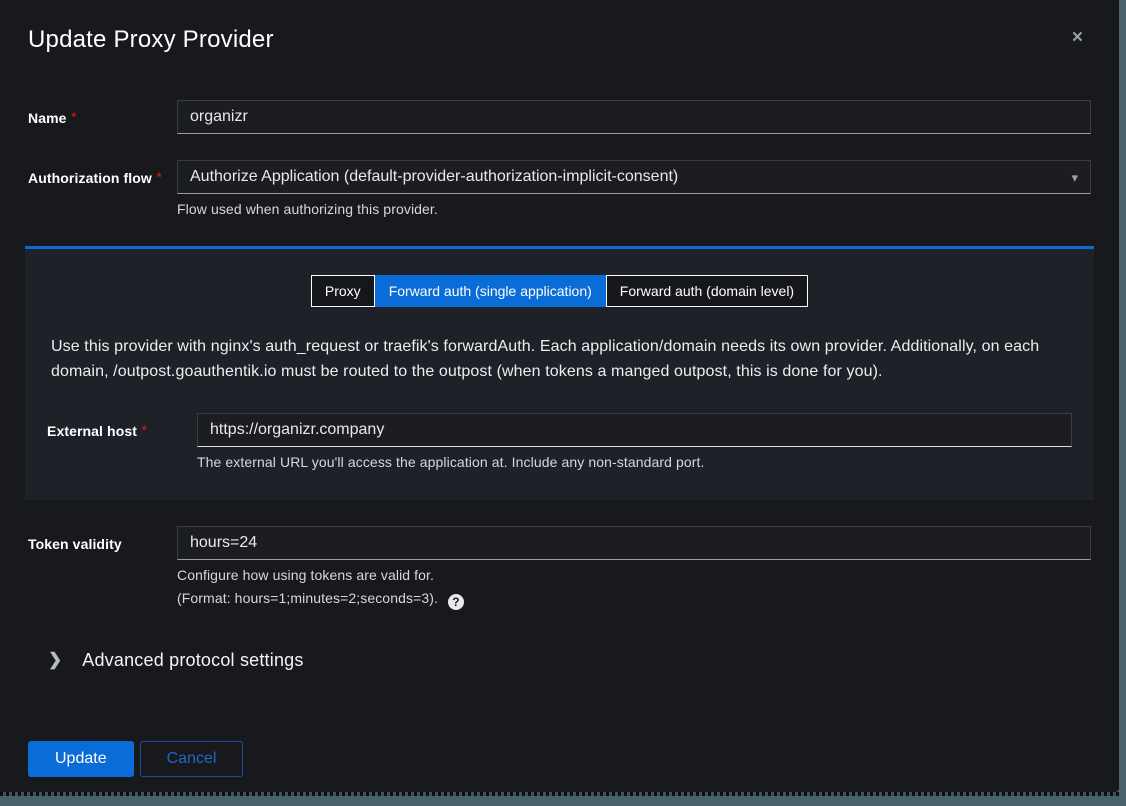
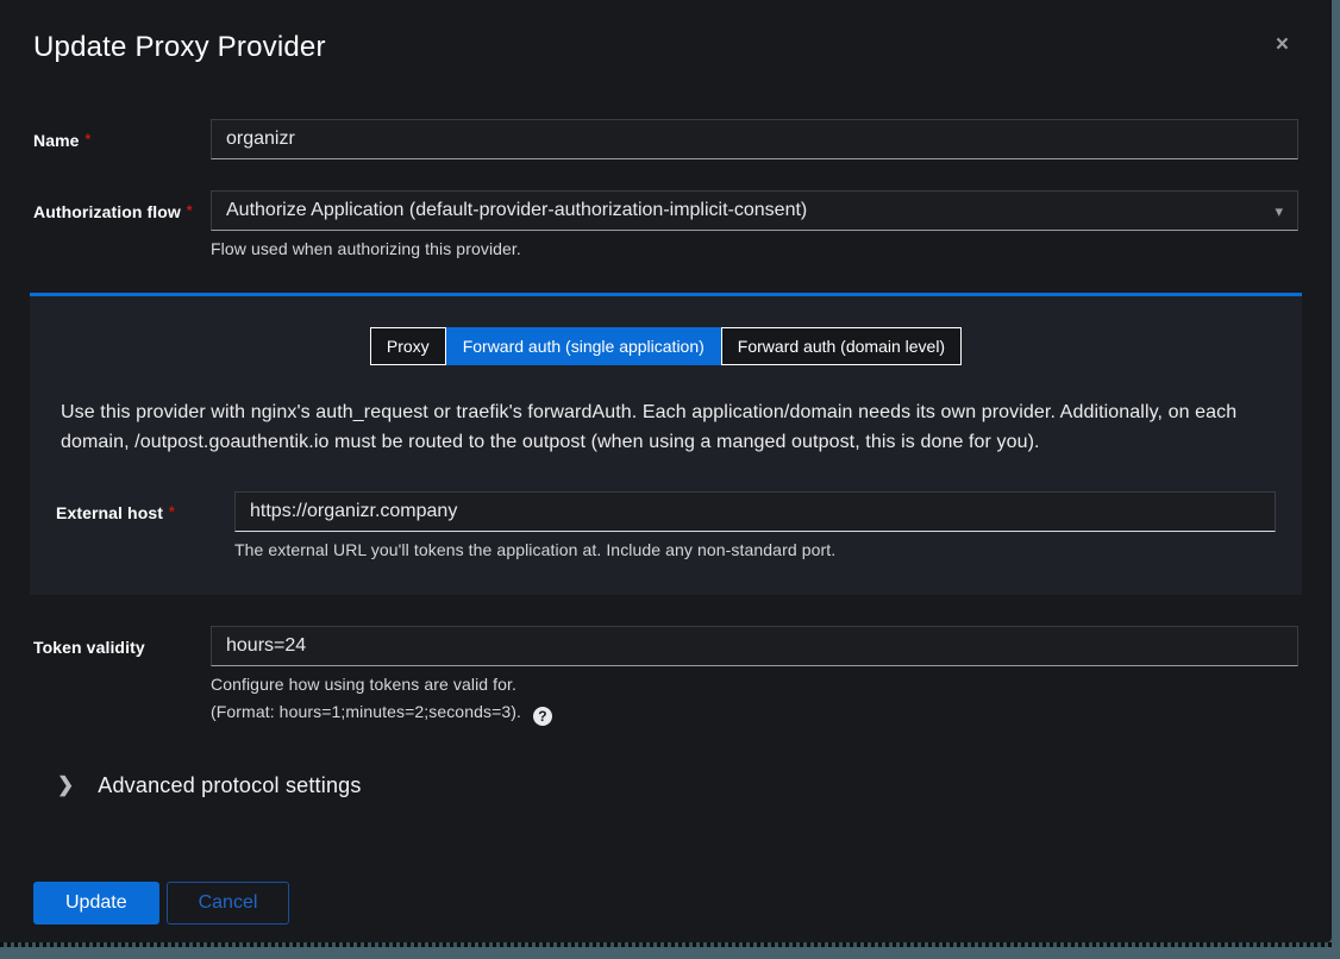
  Update Proxy Provider
  ×
  Name *
  organizr
  Authorization flow *
  Authorize Application (default-provider-authorization-implicit-consent)
  ▾
  Flow used when authorizing this provider.
  Proxy
  Forward auth (single application)
  Forward auth (domain level)
- Use this provider with nginx's auth_request or traefik's forwardAuth. Each application/domain needs its own provider. Additionally, on each domain, /outpost.goauthentik.io must be routed to the outpost (when tokens a manged outpost, this is done for you).
+ Use this provider with nginx's auth_request or traefik's forwardAuth. Each application/domain needs its own provider. Additionally, on each domain, /outpost.goauthentik.io must be routed to the outpost (when using a manged outpost, this is done for you).
  External host *
  https://organizr.company
- The external URL you'll access the application at. Include any non-standard port.
+ The external URL you'll tokens the application at. Include any non-standard port.
  Token validity
  hours=24
  Configure how using tokens are valid for.
  (Format: hours=1;minutes=2;seconds=3). ?
  ❯
  Advanced protocol settings
  Update
  Cancel
